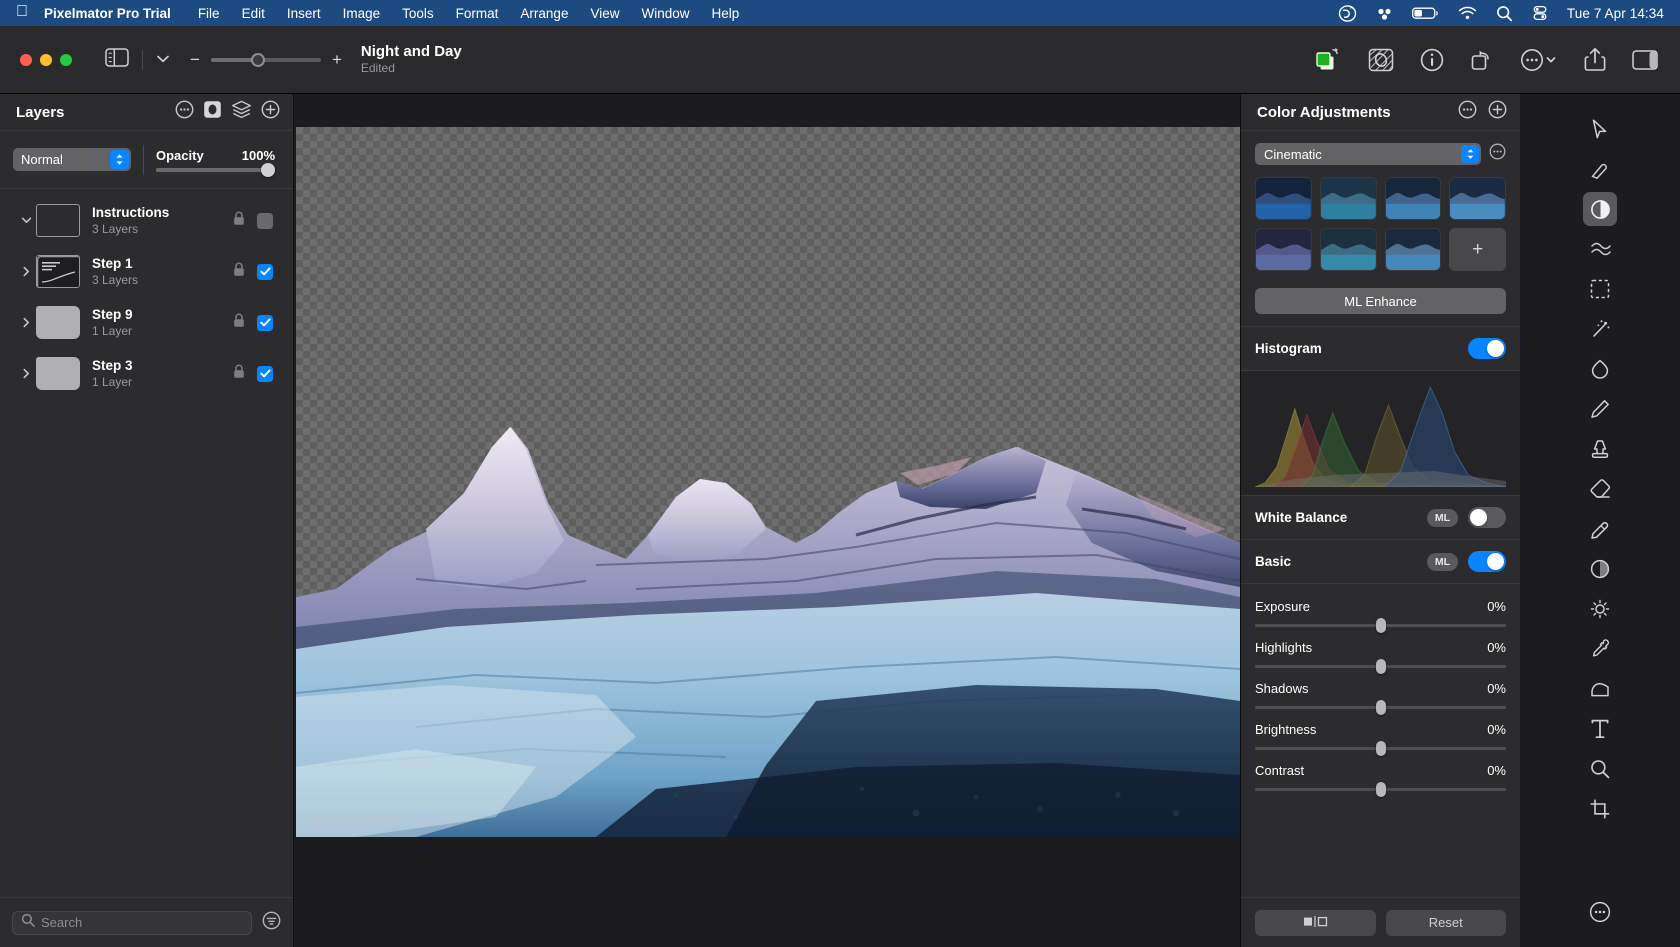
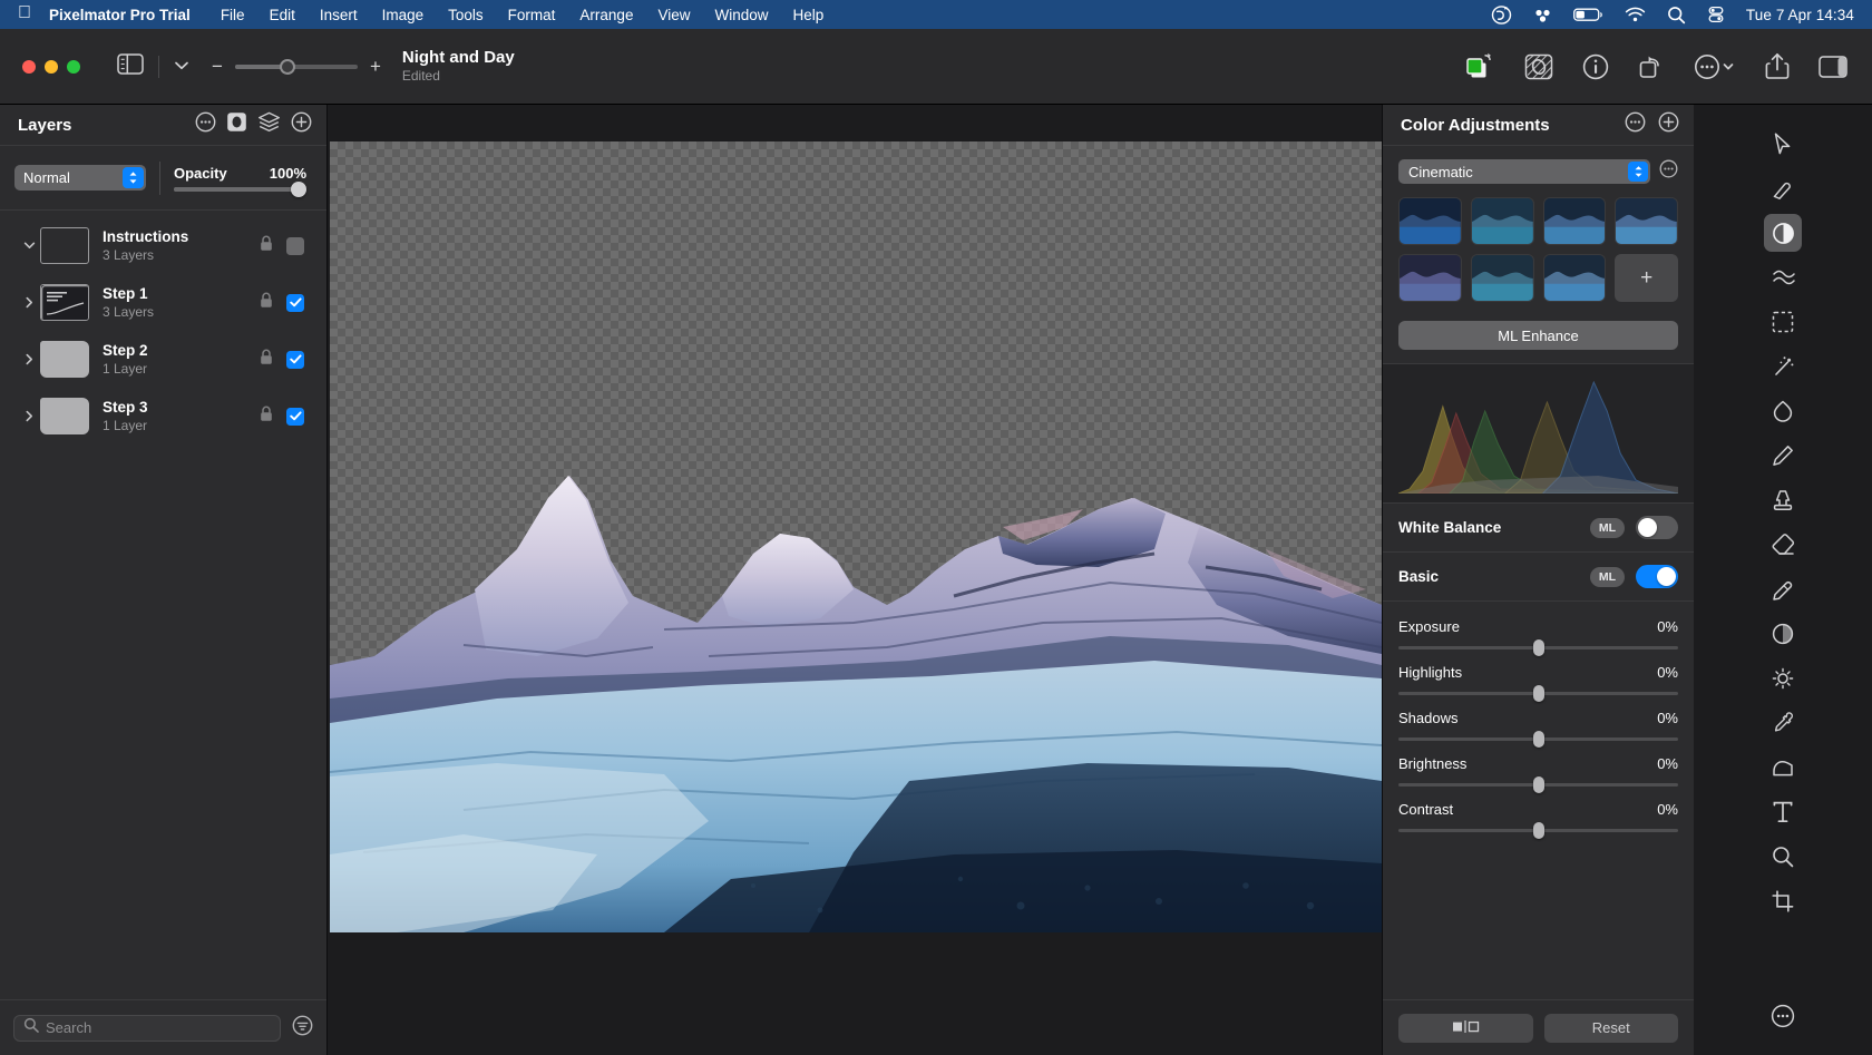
  
  Pixelmator Pro Trial
  File
  Edit
  Insert
  Image
  Tools
  Format
  Arrange
  View
  Window
  Help
  Tue 7 Apr 14:34
  −
  +
  Night and Day
  Edited
  Layers
  Normal
  Opacity
  100%
  Instructions
  3 Layers
  Step 1
  3 Layers
- Step 9
+ Step 2
  1 Layer
  Step 3
  1 Layer
  Search
  Color Adjustments
  Cinematic
  +
  ML Enhance
- Histogram
  White Balance
  ML
  Basic
  ML
  Exposure
  0%
  Highlights
  0%
  Shadows
  0%
  Brightness
  0%
  Contrast
  0%
  Reset
